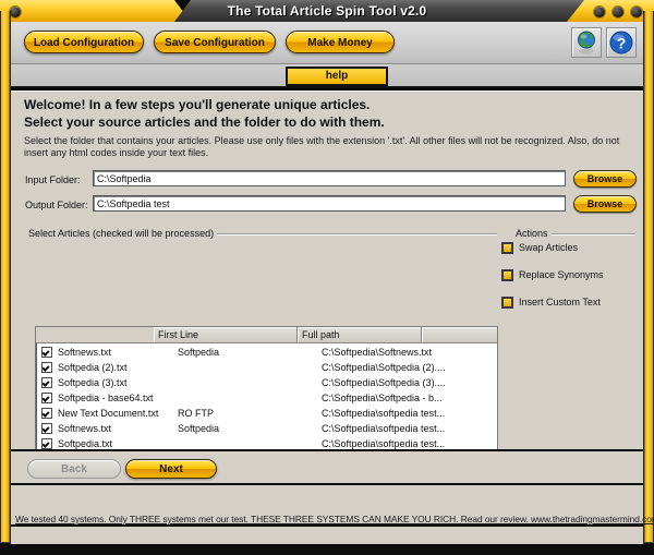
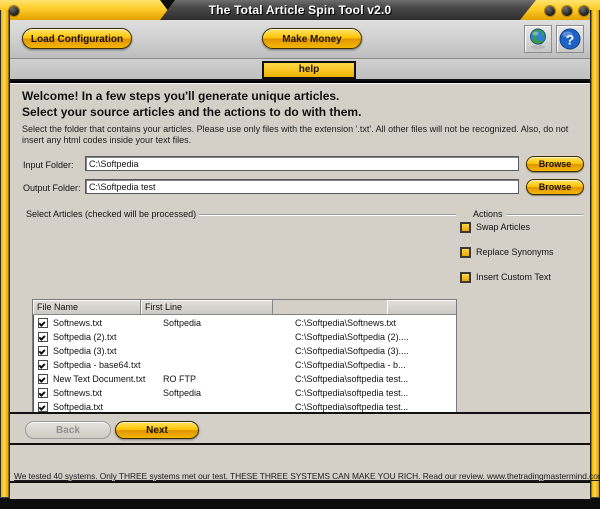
  The Total Article Spin Tool v2.0
  Load Configuration
- Save Configuration
  Make Money
  ?
  help
  Welcome! In a few steps you'll generate unique articles.
- Select your source articles and the folder to do with them.
+ Select your source articles and the actions to do with them.
  Select the folder that contains your articles. Please use only files with the extension '.txt'. All other files will not be recognized. Also, do not insert any html codes inside your text files.
  Input Folder:
  C:\Softpedia
  Browse
  Output Folder:
  C:\Softpedia test
  Browse
  Select Articles (checked will be processed)
  Actions
+ File Name
  First Line
- Full path
  Softnews.txt
  Softpedia
  C:\Softpedia\Softnews.txt
  Softpedia (2).txt
  C:\Softpedia\Softpedia (2)....
  Softpedia (3).txt
  C:\Softpedia\Softpedia (3)....
  Softpedia - base64.txt
  C:\Softpedia\Softpedia - b...
  New Text Document.txt
  RO FTP
  C:\Softpedia\softpedia test...
  Softnews.txt
  Softpedia
  C:\Softpedia\softpedia test...
  Softpedia.txt
  C:\Softpedia\softpedia test...
  Swap Articles
  Replace Synonyms
  Insert Custom Text
  Back
  Next
  We tested 40 systems. Only THREE systems met our test. THESE THREE SYSTEMS CAN MAKE YOU RICH. Read our review. www.thetradingmastermind.co
